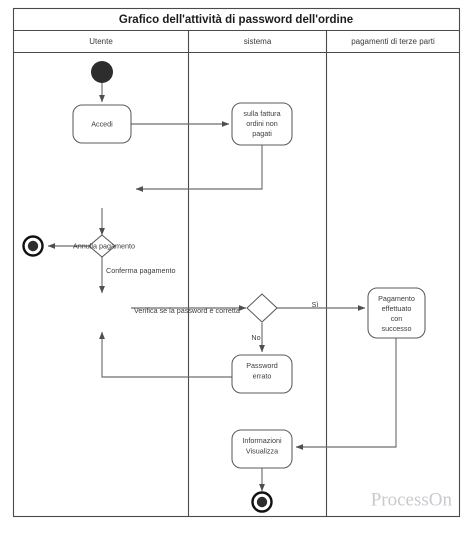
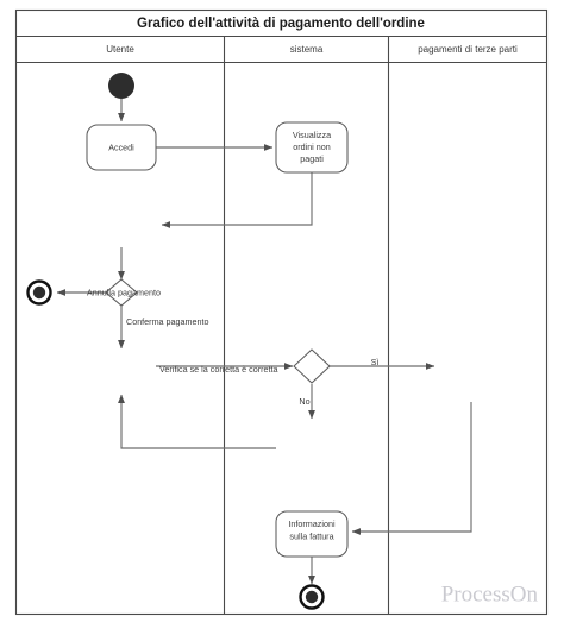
- Grafico dell'attività di password dell'ordine
+ Grafico dell'attività di pagamento dell'ordine
  Utente
  sistema
  pagamenti di terze parti
  Accedi
- sulla fattura
+ Visualizza
  ordini non
  pagati
  Annulla pagamento
  Conferma pagamento
- Verifica se la password è corretta
+ Verifica se la corretta è corretta
  Sì
  No
- Password
- errato
- Pagamento
- effettuato
- con
- successo
  Informazioni
- Visualizza
+ sulla fattura
  ProcessOn
